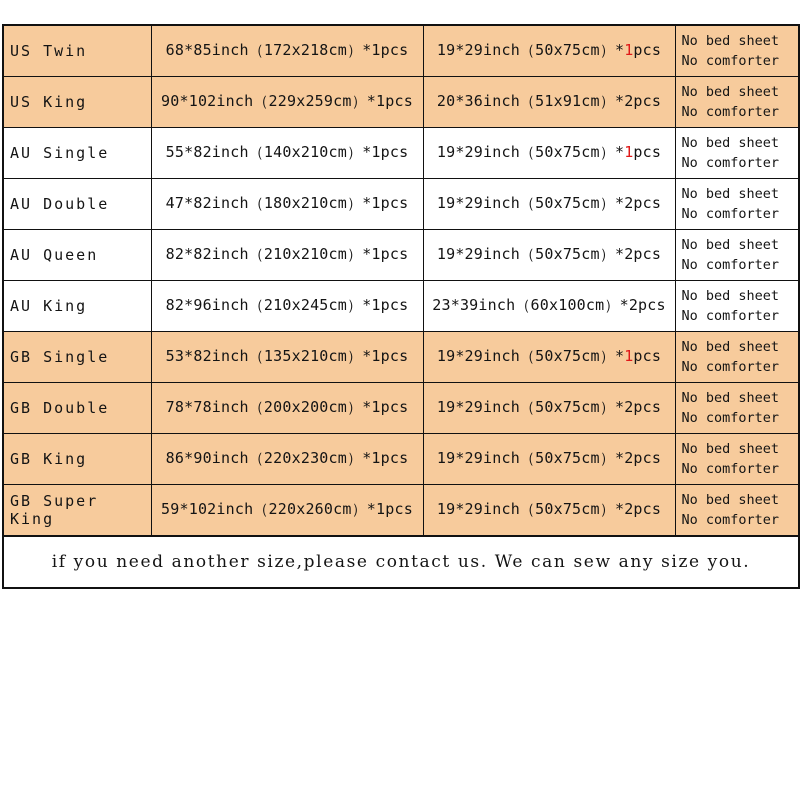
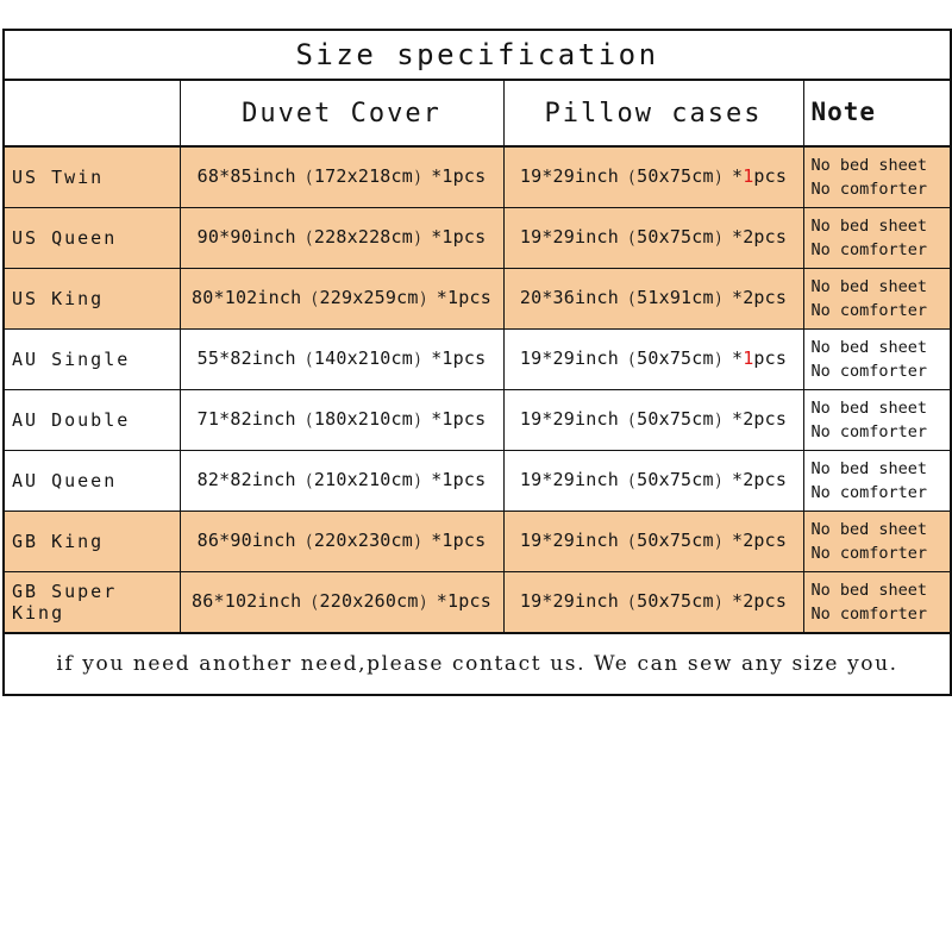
+ Size specification
+ 	Duvet Cover	Pillow cases	Note
  US Twin	68*85inch（172x218cm）*1pcs	19*29inch（50x75cm）*1pcs	No bed sheetNo comforter
+ US Queen	90*90inch（228x228cm）*1pcs	19*29inch（50x75cm）*2pcs	No bed sheetNo comforter
- US King	90*102inch（229x259cm）*1pcs	20*36inch（51x91cm）*2pcs	No bed sheetNo comforter
+ US King	80*102inch（229x259cm）*1pcs	20*36inch（51x91cm）*2pcs	No bed sheetNo comforter
  AU Single	55*82inch（140x210cm）*1pcs	19*29inch（50x75cm）*1pcs	No bed sheetNo comforter
- AU Double	47*82inch（180x210cm）*1pcs	19*29inch（50x75cm）*2pcs	No bed sheetNo comforter
+ AU Double	71*82inch（180x210cm）*1pcs	19*29inch（50x75cm）*2pcs	No bed sheetNo comforter
  AU Queen	82*82inch（210x210cm）*1pcs	19*29inch（50x75cm）*2pcs	No bed sheetNo comforter
- AU King	82*96inch（210x245cm）*1pcs	23*39inch（60x100cm）*2pcs	No bed sheetNo comforter
- GB Single	53*82inch（135x210cm）*1pcs	19*29inch（50x75cm）*1pcs	No bed sheetNo comforter
- GB Double	78*78inch（200x200cm）*1pcs	19*29inch（50x75cm）*2pcs	No bed sheetNo comforter
  GB King	86*90inch（220x230cm）*1pcs	19*29inch（50x75cm）*2pcs	No bed sheetNo comforter
- GB Super King	59*102inch（220x260cm）*1pcs	19*29inch（50x75cm）*2pcs	No bed sheetNo comforter
+ GB Super King	86*102inch（220x260cm）*1pcs	19*29inch（50x75cm）*2pcs	No bed sheetNo comforter
- if you need another size,please contact us. We can sew any size you.
+ if you need another need,please contact us. We can sew any size you.
